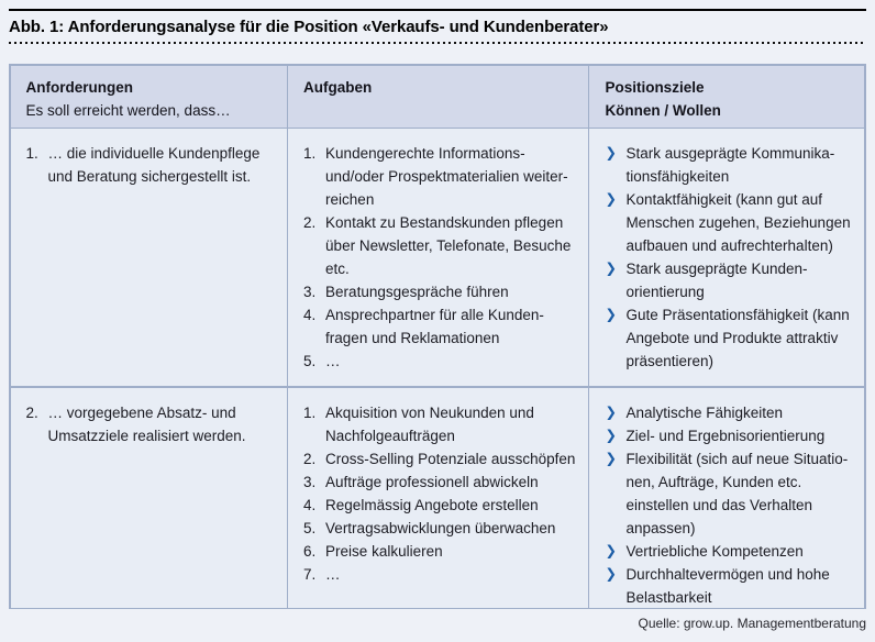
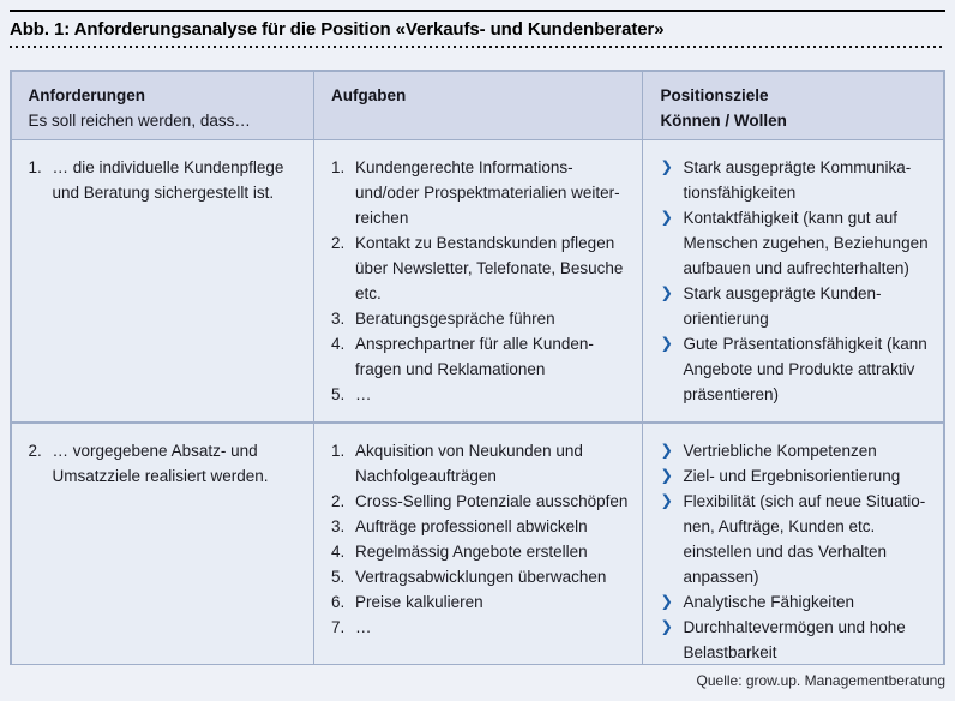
  Abb. 1: Anforderungsanalyse für die Position «Verkaufs- und Kundenberater»
  Anforderungen
- Es soll erreicht werden, dass…
+ Es soll reichen werden, dass…
  Aufgaben
  Positionsziele
  Können / Wollen
  1.
  … die individuelle Kundenpflege
  und Beratung sichergestellt ist.
  1.
  Kundengerechte Informations-
  und/oder Prospektmaterialien weiter-
  reichen
  2.
  Kontakt zu Bestandskunden pflegen
  über Newsletter, Telefonate, Besuche
  etc.
  3.
  Beratungsgespräche führen
  4.
  Ansprechpartner für alle Kunden-
  fragen und Reklamationen
  5.
  …
  ❯
  Stark ausgeprägte Kommunika-
  tionsfähigkeiten
  ❯
  Kontaktfähigkeit (kann gut auf
  Menschen zugehen, Beziehungen
  aufbauen und aufrechterhalten)
  ❯
  Stark ausgeprägte Kunden-
  orientierung
  ❯
  Gute Präsentationsfähigkeit (kann
  Angebote und Produkte attraktiv
  präsentieren)
  2.
  … vorgegebene Absatz- und
  Umsatzziele realisiert werden.
  1.
  Akquisition von Neukunden und
  Nachfolgeaufträgen
  2.
  Cross-Selling Potenziale ausschöpfen
  3.
  Aufträge professionell abwickeln
  4.
  Regelmässig Angebote erstellen
  5.
  Vertragsabwicklungen überwachen
  6.
  Preise kalkulieren
  7.
  …
  ❯
- Analytische Fähigkeiten
+ Vertriebliche Kompetenzen
  ❯
  Ziel- und Ergebnisorientierung
  ❯
  Flexibilität (sich auf neue Situatio-
  nen, Aufträge, Kunden etc.
  einstellen und das Verhalten
  anpassen)
  ❯
- Vertriebliche Kompetenzen
+ Analytische Fähigkeiten
  ❯
  Durchhaltevermögen und hohe
  Belastbarkeit
  Quelle: grow.up. Managementberatung
